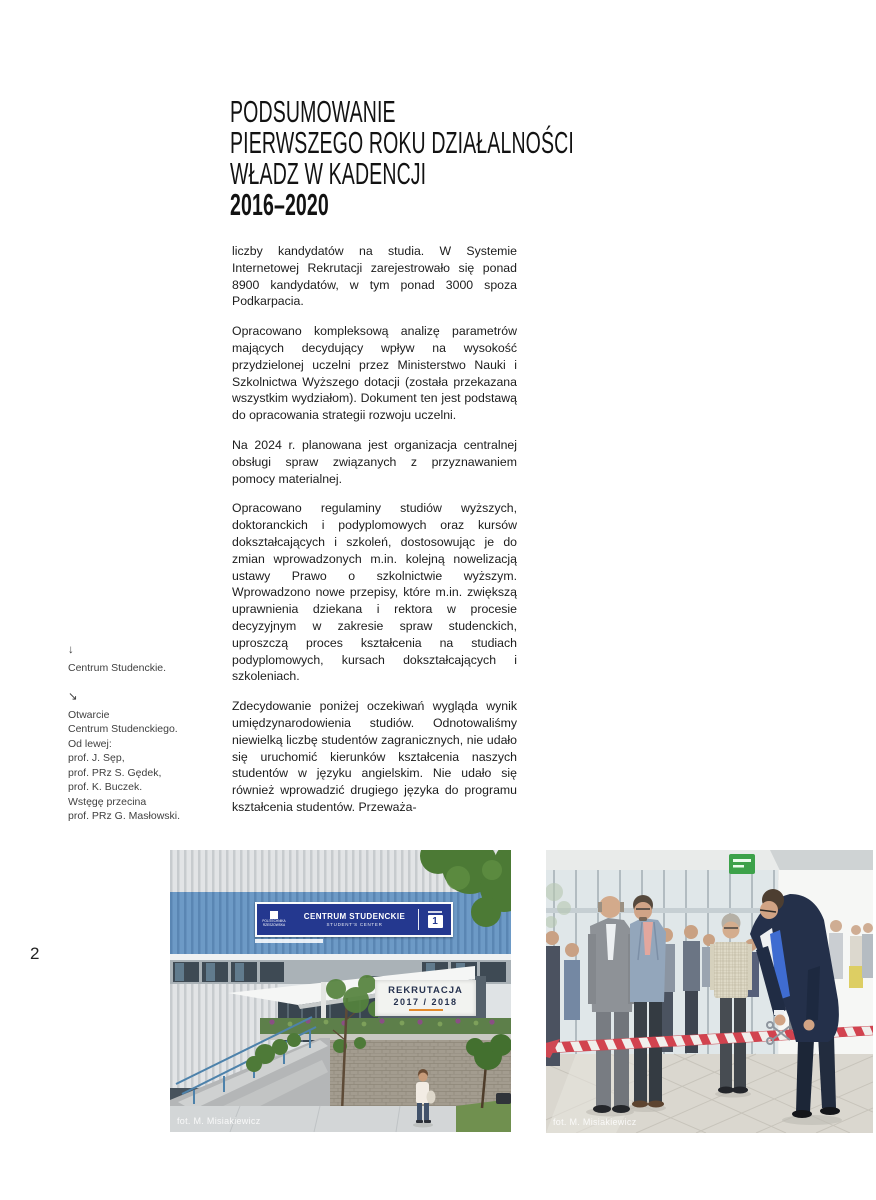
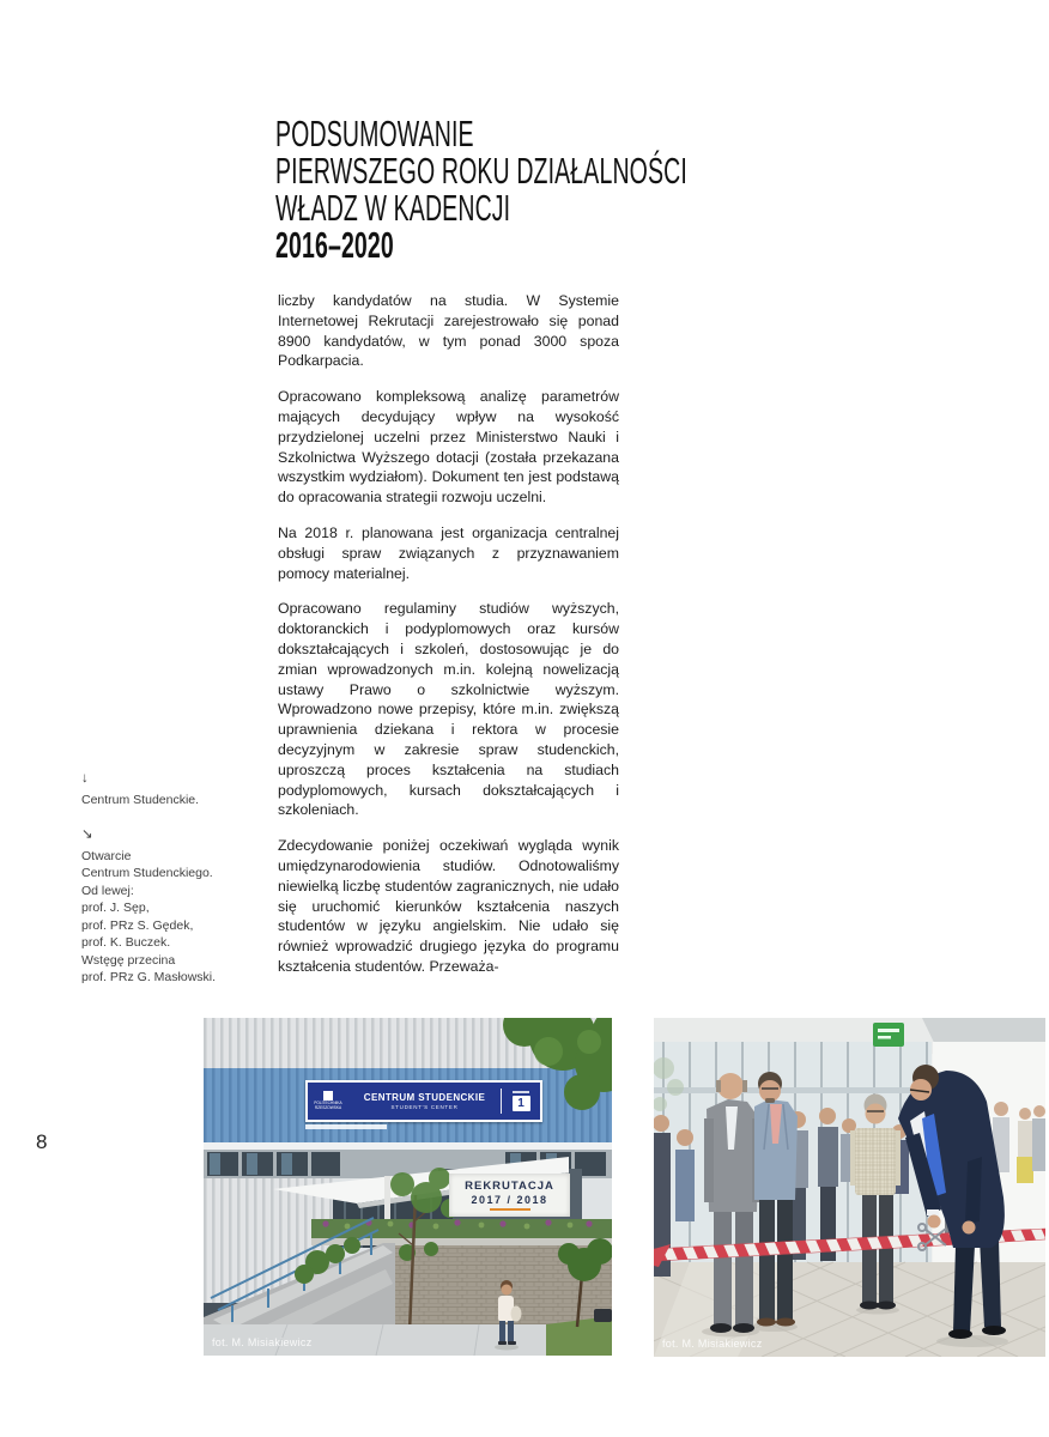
- 2
+ 8
  PODSUMOWANIE
  PIERWSZEGO ROKU DZIAŁALNOŚCI
  WŁADZ W KADENCJI
  2016–2020
  ↓
  Centrum Studenckie.
  ↘
  Otwarcie
  Centrum Studenckiego.
  Od lewej:
  prof. J. Sęp,
  prof. PRz S. Gędek,
  prof. K. Buczek.
  Wstęgę przecina
  prof. PRz G. Masłowski.
  liczby kandydatów na studia. W Systemie Internetowej Rekrutacji zarejestrowało się ponad 8900 kandydatów, w tym ponad 3000 spoza Podkarpacia.
  Opracowano kompleksową analizę parametrów mających decydujący wpływ na wysokość przydzielonej uczelni przez Ministerstwo Nauki i Szkolnictwa Wyższego dotacji (została przekazana wszystkim wydziałom). Dokument ten jest podstawą do opracowania strategii rozwoju uczelni.
- Na 2024 r. planowana jest organizacja centralnej obsługi spraw związanych z przyznawaniem pomocy materialnej.
+ Na 2018 r. planowana jest organizacja centralnej obsługi spraw związanych z przyznawaniem pomocy materialnej.
  Opracowano regulaminy studiów wyższych, doktoranckich i podyplomowych oraz kursów dokształcających i szkoleń, dostosowując je do zmian wprowadzonych m.in. kolejną nowelizacją ustawy Prawo o szkolnictwie wyższym. Wprowadzono nowe przepisy, które m.in. zwiększą uprawnienia dziekana i rektora w procesie decyzyjnym w zakresie spraw studenckich, uproszczą proces kształcenia na studiach podyplomowych, kursach dokształcających i szkoleniach.
  Zdecydowanie poniżej oczekiwań wygląda wynik umiędzynarodowienia studiów. Odnotowaliśmy niewielką liczbę studentów zagranicznych, nie udało się uruchomić kierunków kształcenia naszych studentów w języku angielskim. Nie udało się również wprowadzić drugiego języka do programu kształcenia studentów. Przeważa-
  CENTRUM STUDENCKIE
  1
  REKRUTACJA
  2017 / 2018
  fot. M. Misiakiewicz
  fot. M. Misiakiewicz
